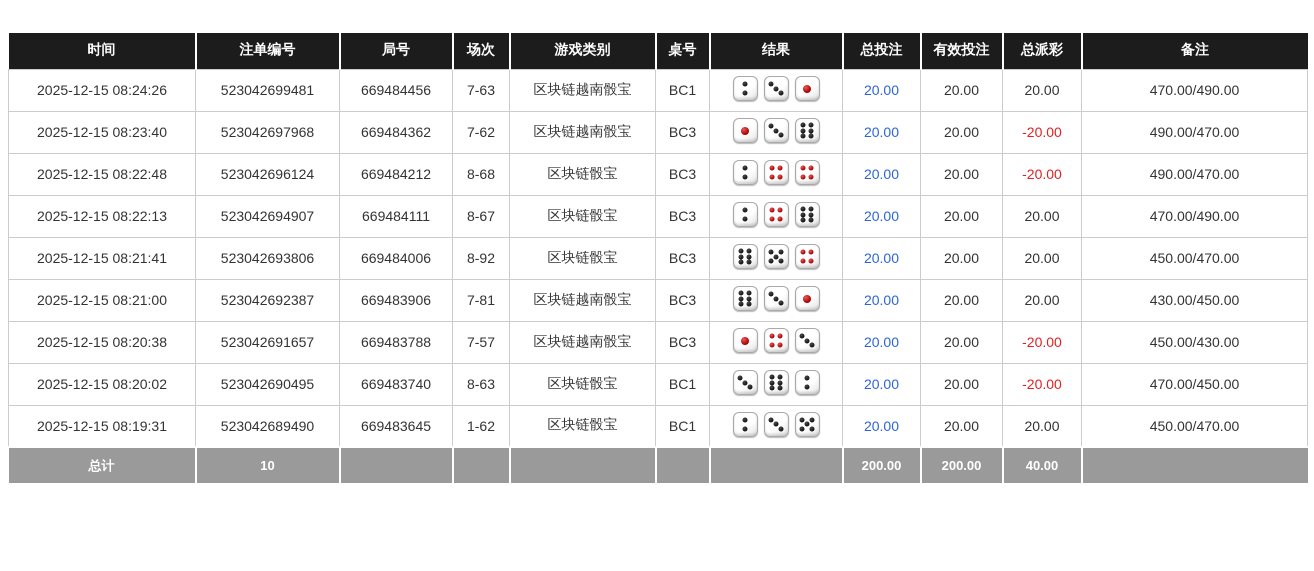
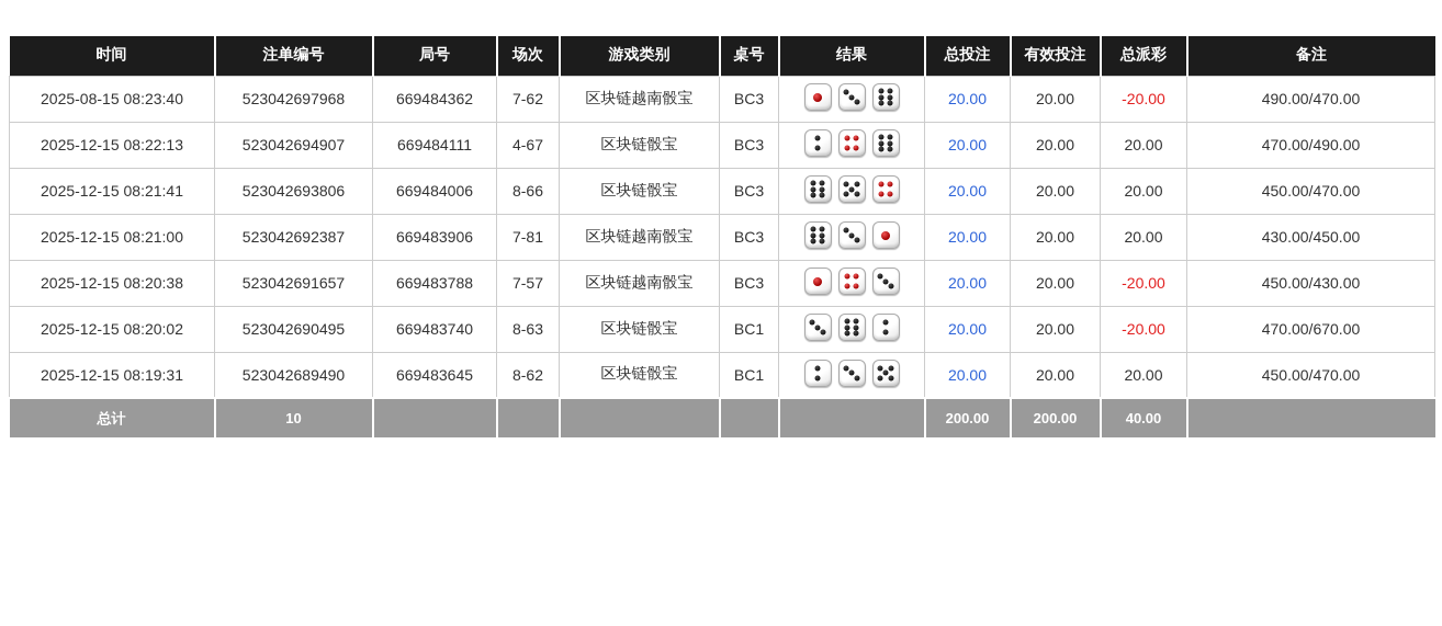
  时间	注单编号	局号	场次	游戏类别	桌号	结果	总投注	有效投注	总派彩	备注
- 2025-12-15 08:24:26	523042699481	669484456	7-63	区块链越南骰宝	BC1		20.00	20.00	20.00	470.00/490.00
- 2025-12-15 08:23:40	523042697968	669484362	7-62	区块链越南骰宝	BC3		20.00	20.00	-20.00	490.00/470.00
+ 2025-08-15 08:23:40	523042697968	669484362	7-62	区块链越南骰宝	BC3		20.00	20.00	-20.00	490.00/470.00
- 2025-12-15 08:22:48	523042696124	669484212	8-68	区块链骰宝	BC3		20.00	20.00	-20.00	490.00/470.00
- 2025-12-15 08:22:13	523042694907	669484111	8-67	区块链骰宝	BC3		20.00	20.00	20.00	470.00/490.00
+ 2025-12-15 08:22:13	523042694907	669484111	4-67	区块链骰宝	BC3		20.00	20.00	20.00	470.00/490.00
- 2025-12-15 08:21:41	523042693806	669484006	8-92	区块链骰宝	BC3		20.00	20.00	20.00	450.00/470.00
+ 2025-12-15 08:21:41	523042693806	669484006	8-66	区块链骰宝	BC3		20.00	20.00	20.00	450.00/470.00
  2025-12-15 08:21:00	523042692387	669483906	7-81	区块链越南骰宝	BC3		20.00	20.00	20.00	430.00/450.00
  2025-12-15 08:20:38	523042691657	669483788	7-57	区块链越南骰宝	BC3		20.00	20.00	-20.00	450.00/430.00
- 2025-12-15 08:20:02	523042690495	669483740	8-63	区块链骰宝	BC1		20.00	20.00	-20.00	470.00/450.00
+ 2025-12-15 08:20:02	523042690495	669483740	8-63	区块链骰宝	BC1		20.00	20.00	-20.00	470.00/670.00
- 2025-12-15 08:19:31	523042689490	669483645	1-62	区块链骰宝	BC1		20.00	20.00	20.00	450.00/470.00
+ 2025-12-15 08:19:31	523042689490	669483645	8-62	区块链骰宝	BC1		20.00	20.00	20.00	450.00/470.00
  总计	10						200.00	200.00	40.00
